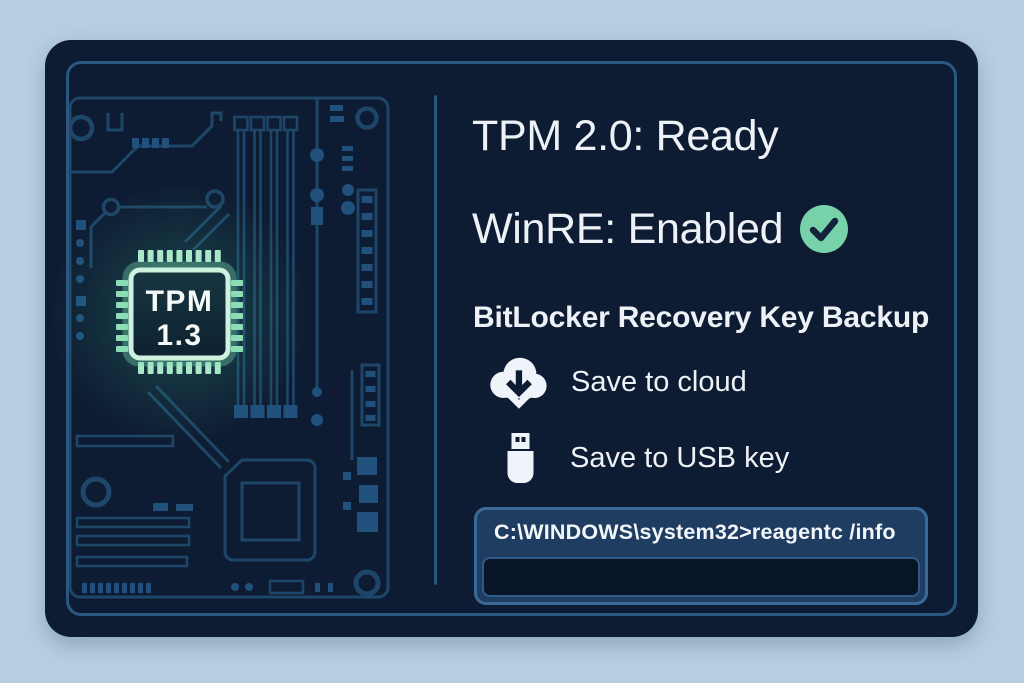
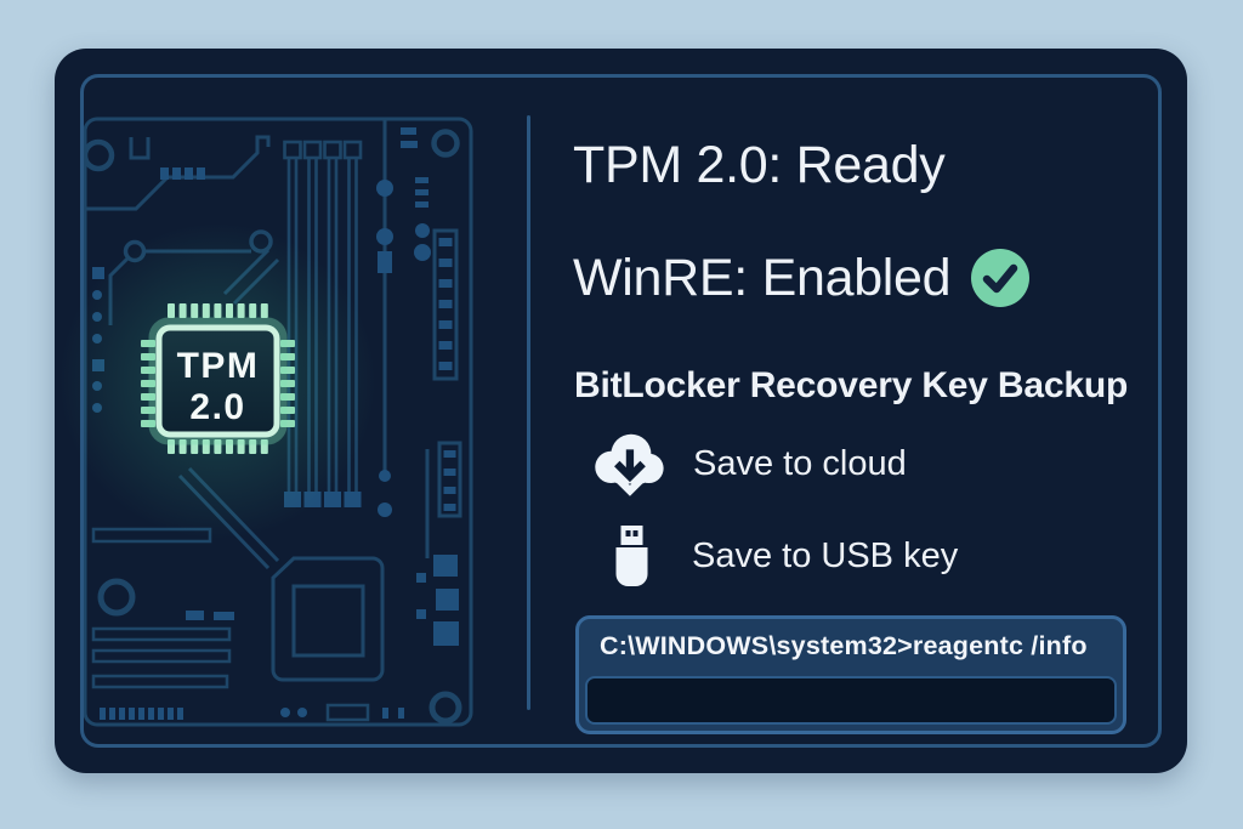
  TPM
- 1.3
+ 2.0
  TPM 2.0: Ready
  WinRE: Enabled
  BitLocker Recovery Key Backup
  Save to cloud
  Save to USB key
  C:\WINDOWS\system32>reagentc /info
